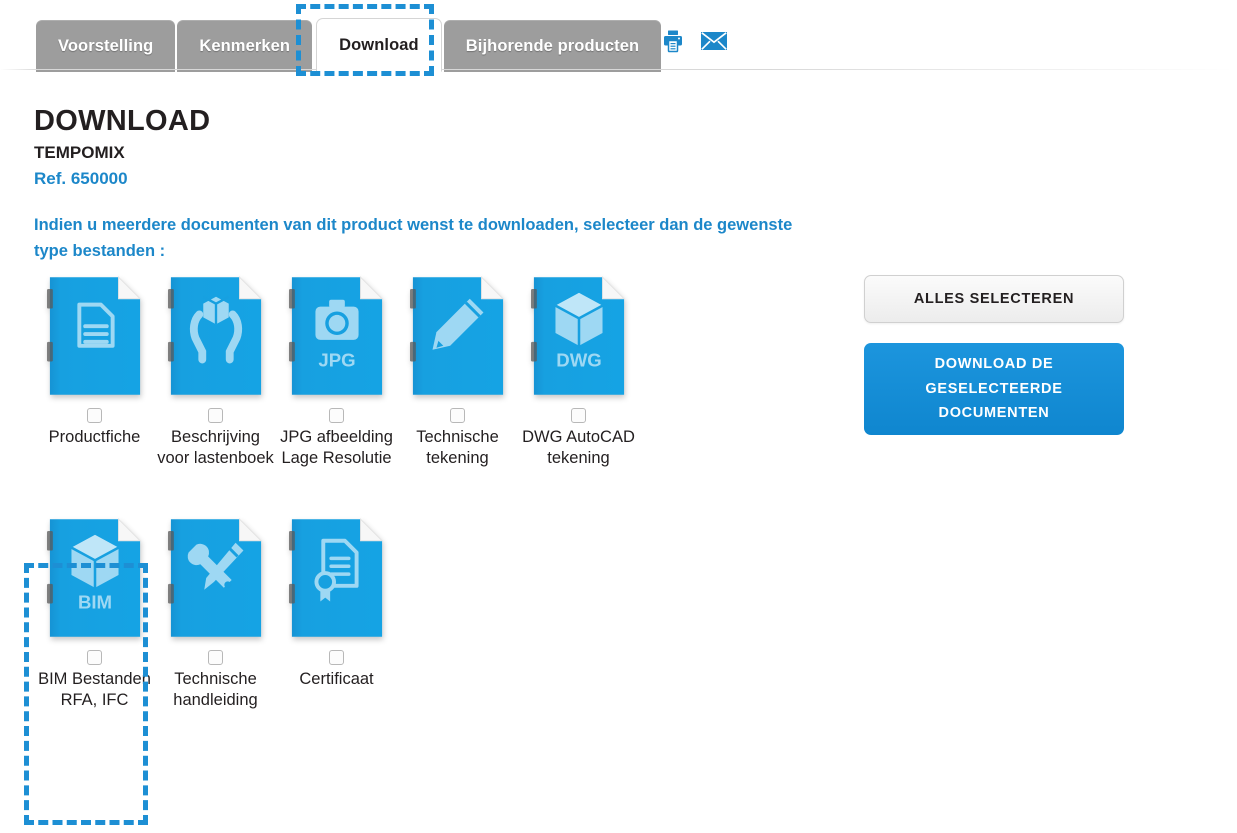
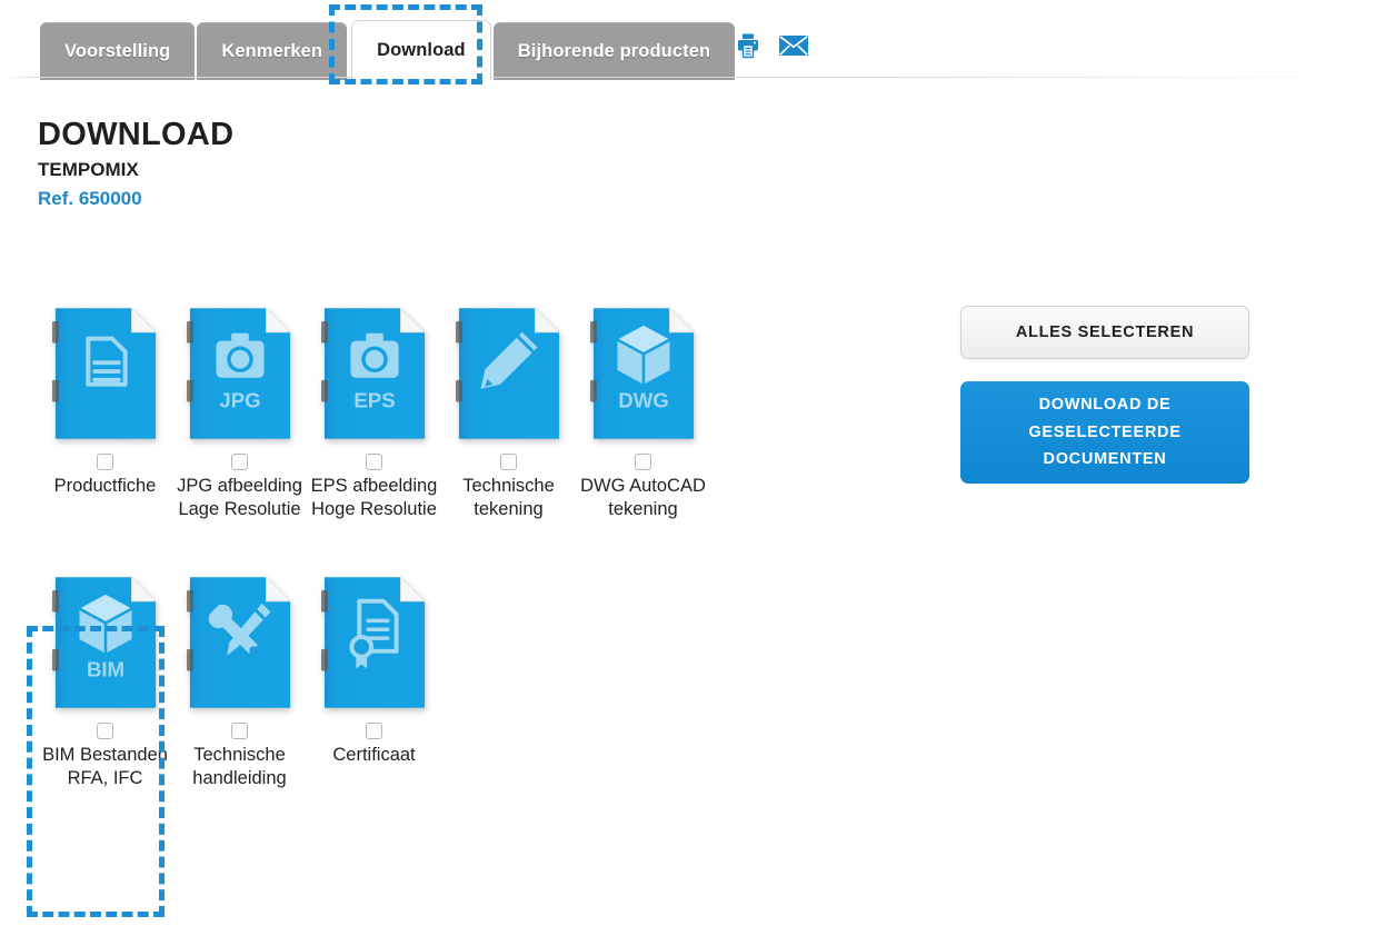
  Voorstelling
  Kenmerken
  Download
  Bijhorende producten
  DOWNLOAD
  TEMPOMIX
  Ref. 650000
- Indien u meerdere documenten van dit product wenst te downloaden, selecteer dan de gewenste type bestanden :
  Productfiche
- Beschrijving voor lastenboek
  JPG
  JPG afbeelding Lage Resolutie
+ EPS
+ EPS afbeelding Hoge Resolutie
  Technische tekening
  DWG
  DWG AutoCAD tekening
  BIM
  BIM Bestanden RFA, IFC
  Technische handleiding
  Certificaat
  ALLES SELECTEREN DOWNLOAD DE GESELECTEERDE DOCUMENTEN
